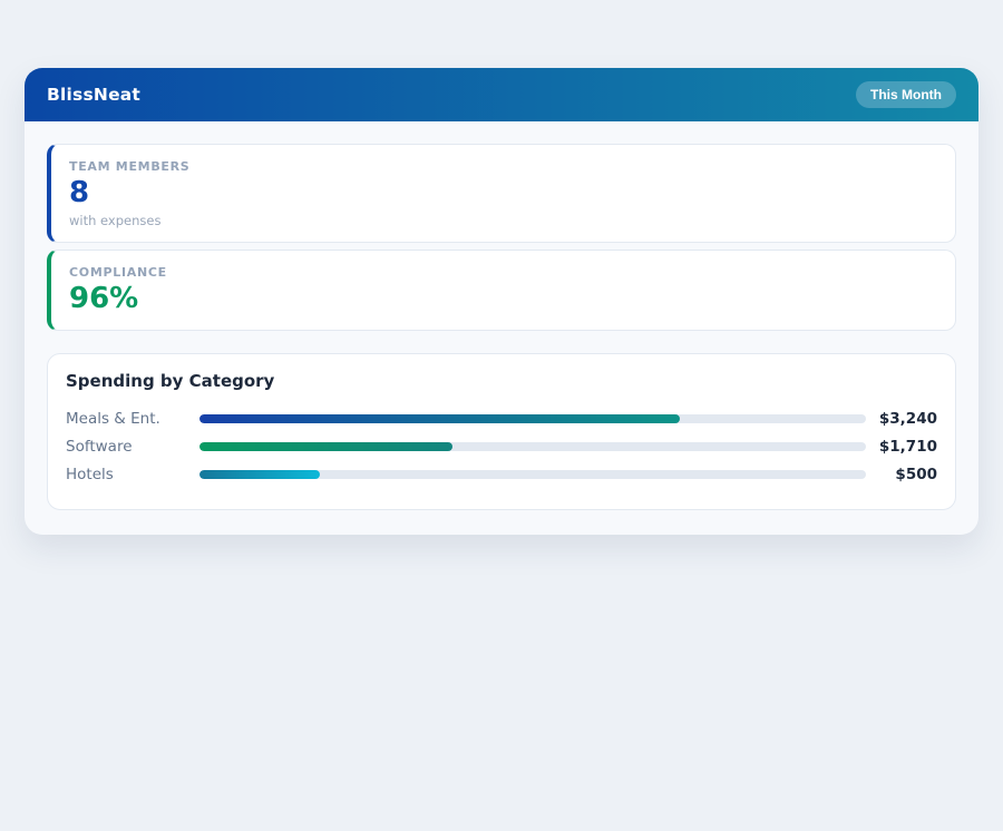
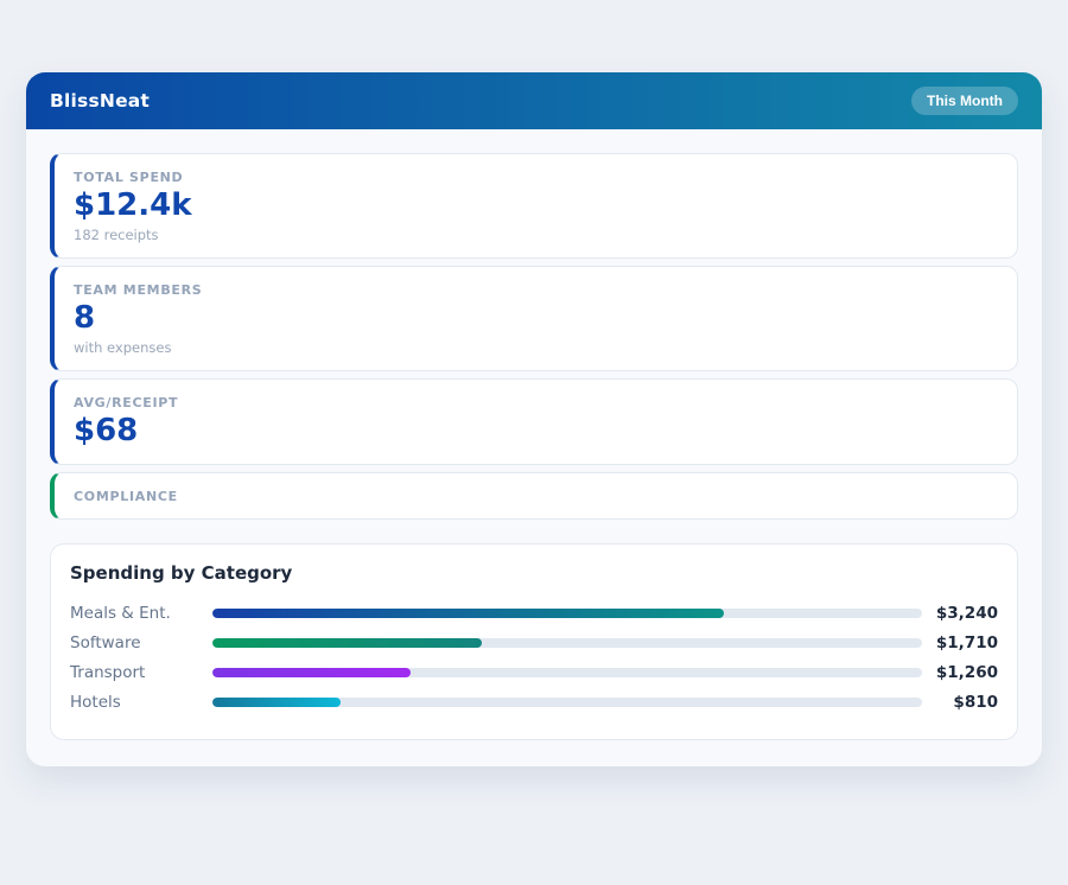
  BlissNeat
  This Month
+ TOTAL SPEND
+ $12.4k
+ 182 receipts
  TEAM MEMBERS
  8
  with expenses
+ AVG/RECEIPT
+ $68
  COMPLIANCE
- 96%
  Spending by Category
  Meals & Ent.
  $3,240
  Software
  $1,710
+ Transport
+ $1,260
  Hotels
- $500
+ $810
